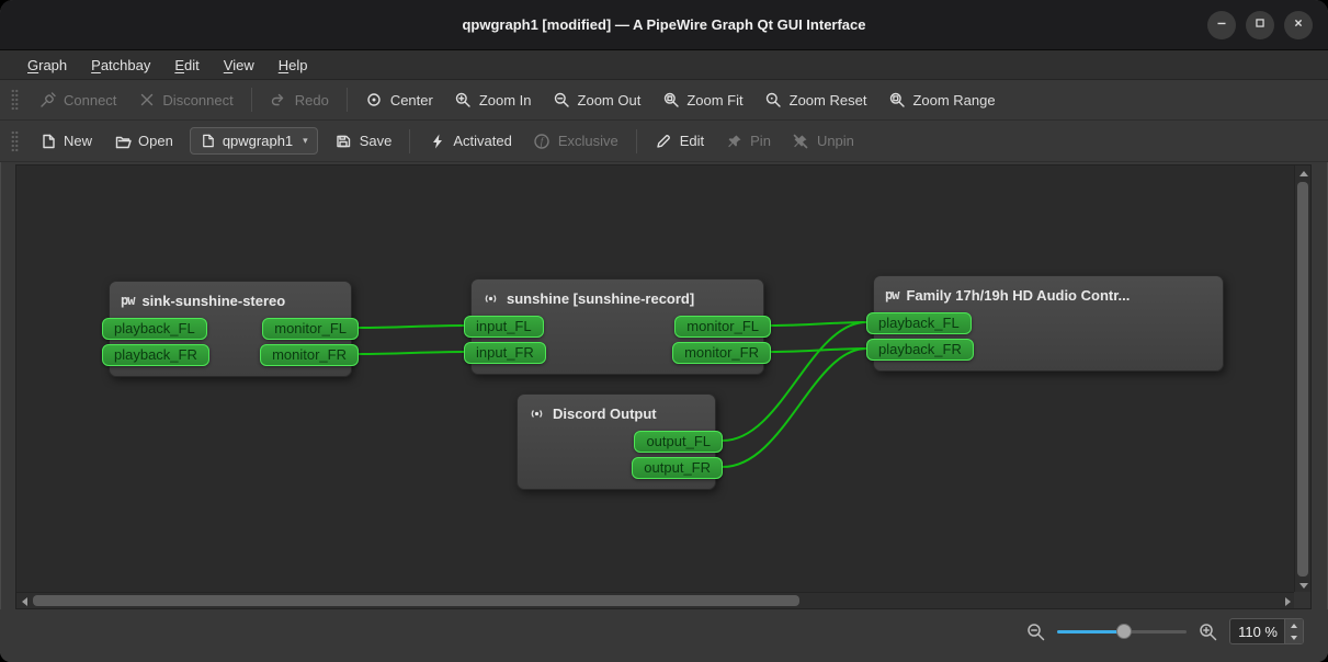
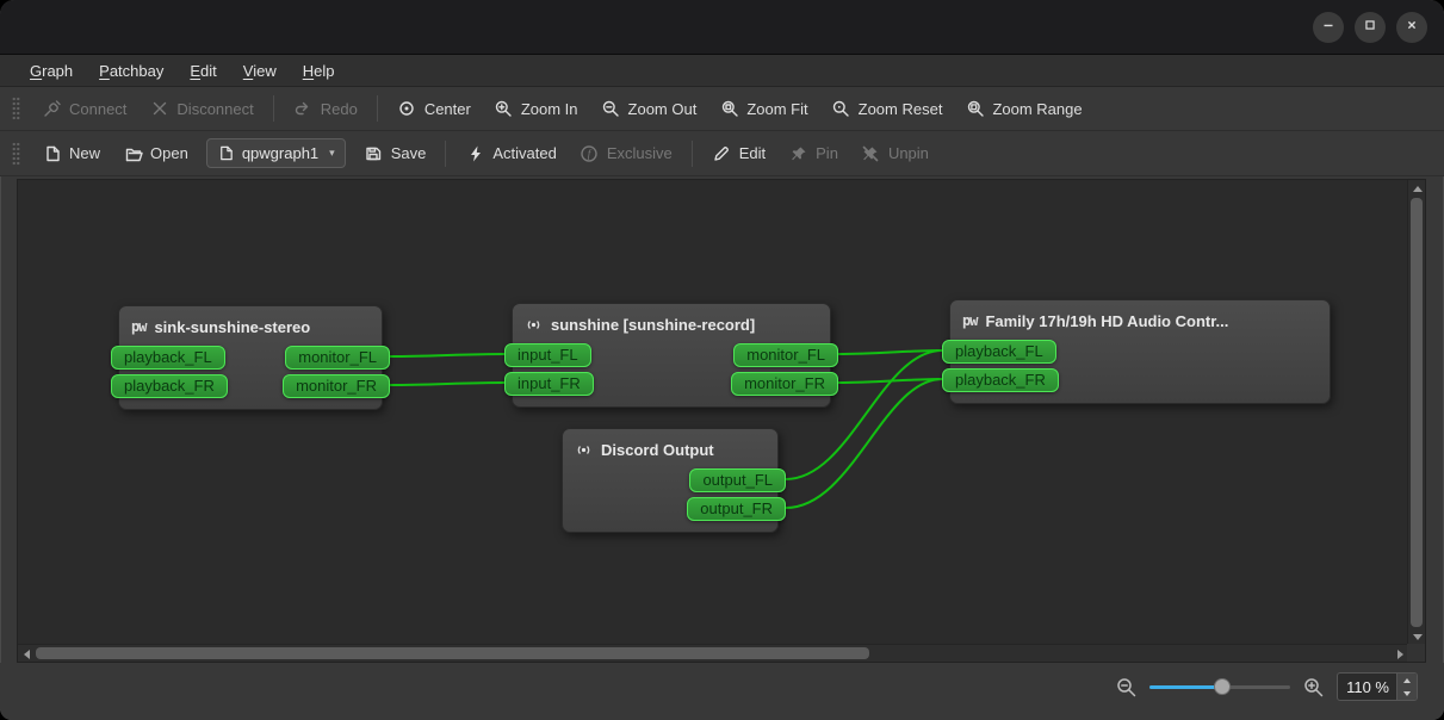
- qpwgraph1 [modified] — A PipeWire Graph Qt GUI Interface
  Graph
  Patchbay
  Edit
  View
  Help
  Connect
  Disconnect
  Redo
  Center
  Zoom In
  Zoom Out
  Zoom Fit
  Zoom Reset
  Zoom Range
  New
  Open
  qpwgraph1
  ▾
  Save
  Activated
  f
  Exclusive
  Edit
  Pin
  Unpin
  pw
  sink-sunshine-stereo
  playback_FL
  playback_FR
  monitor_FL
  monitor_FR
  sunshine [sunshine-record]
  input_FL
  input_FR
  monitor_FL
  monitor_FR
  pw
  Family 17h/19h HD Audio Contr...
  playback_FL
  playback_FR
  Discord Output
  output_FL
  output_FR
  110 %
